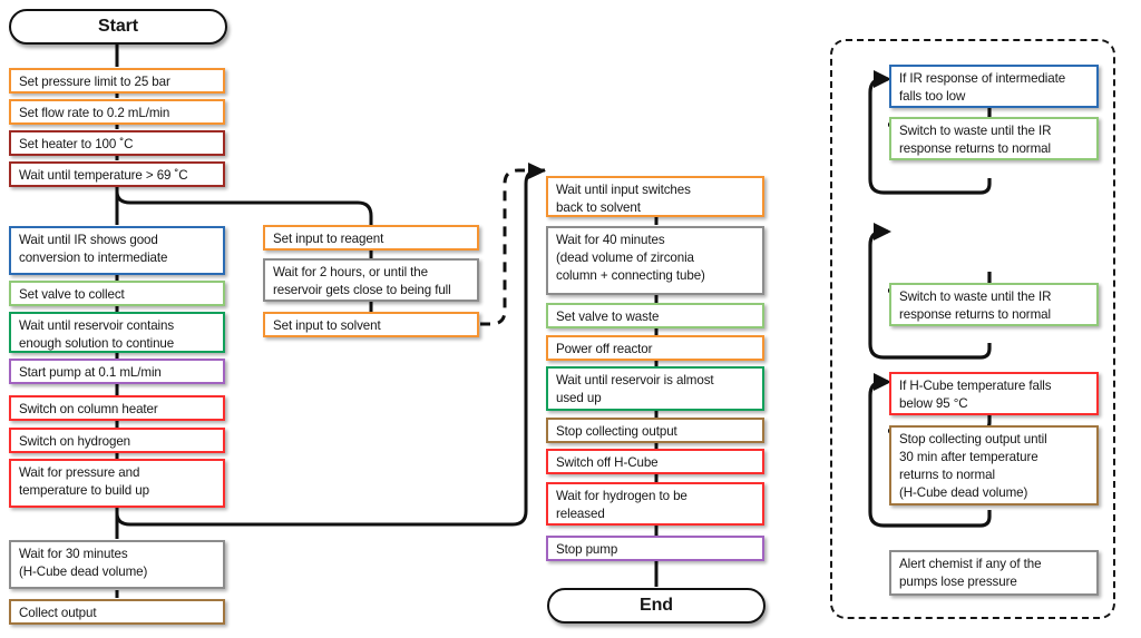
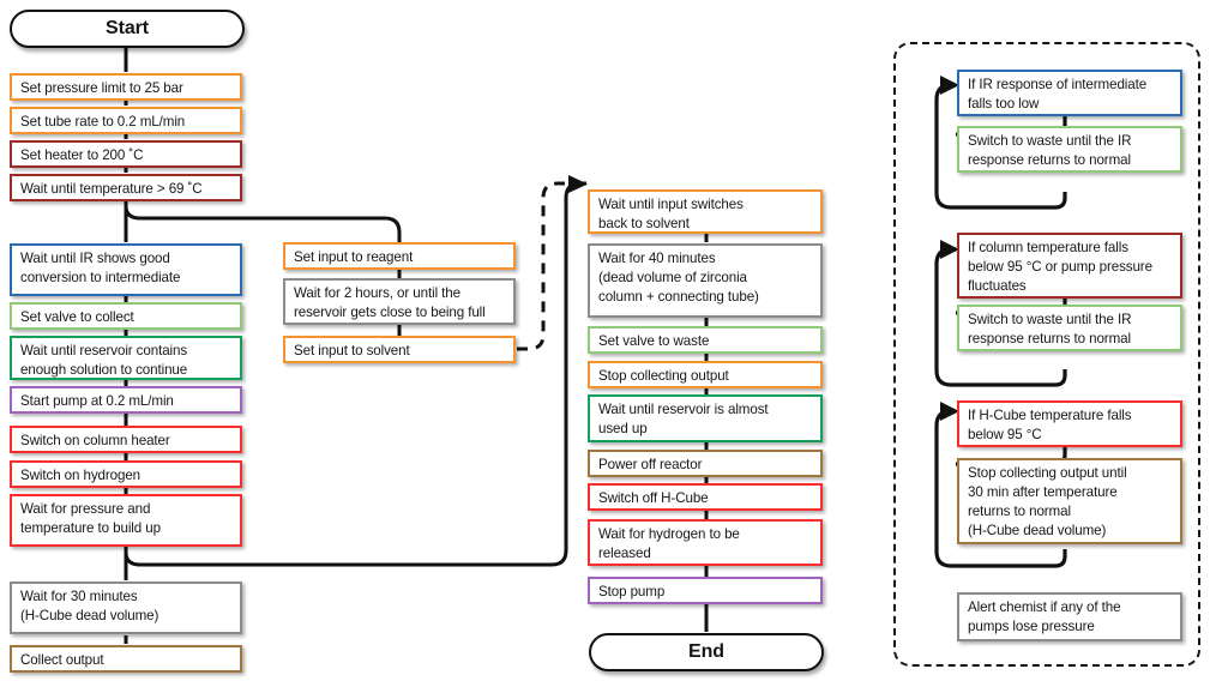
  Start
  Set pressure limit to 25 bar
- Set flow rate to 0.2 mL/min
+ Set tube rate to 0.2 mL/min
- Set heater to 100 ˚C
+ Set heater to 200 ˚C
  Wait until temperature > 69 ˚C
  Wait until IR shows good
  conversion to intermediate
  Set valve to collect
  Wait until reservoir contains
  enough solution to continue
- Start pump at 0.1 mL/min
+ Start pump at 0.2 mL/min
  Switch on column heater
  Switch on hydrogen
  Wait for pressure and
  temperature to build up
  Wait for 30 minutes
  (H-Cube dead volume)
  Collect output
  Set input to reagent
  Wait for 2 hours, or until the
  reservoir gets close to being full
  Set input to solvent
  Wait until input switches
  back to solvent
  Wait for 40 minutes
  (dead volume of zirconia
  column + connecting tube)
  Set valve to waste
- Power off reactor
+ Stop collecting output
  Wait until reservoir is almost
  used up
- Stop collecting output
+ Power off reactor
  Switch off H-Cube
  Wait for hydrogen to be
  released
  Stop pump
  End
  If IR response of intermediate
  falls too low
  Switch to waste until the IR
  response returns to normal
+ If column temperature falls
+ below 95 °C or pump pressure
+ fluctuates
  Switch to waste until the IR
  response returns to normal
  If H-Cube temperature falls
  below 95 °C
  Stop collecting output until
  30 min after temperature
  returns to normal
  (H-Cube dead volume)
  Alert chemist if any of the
  pumps lose pressure
